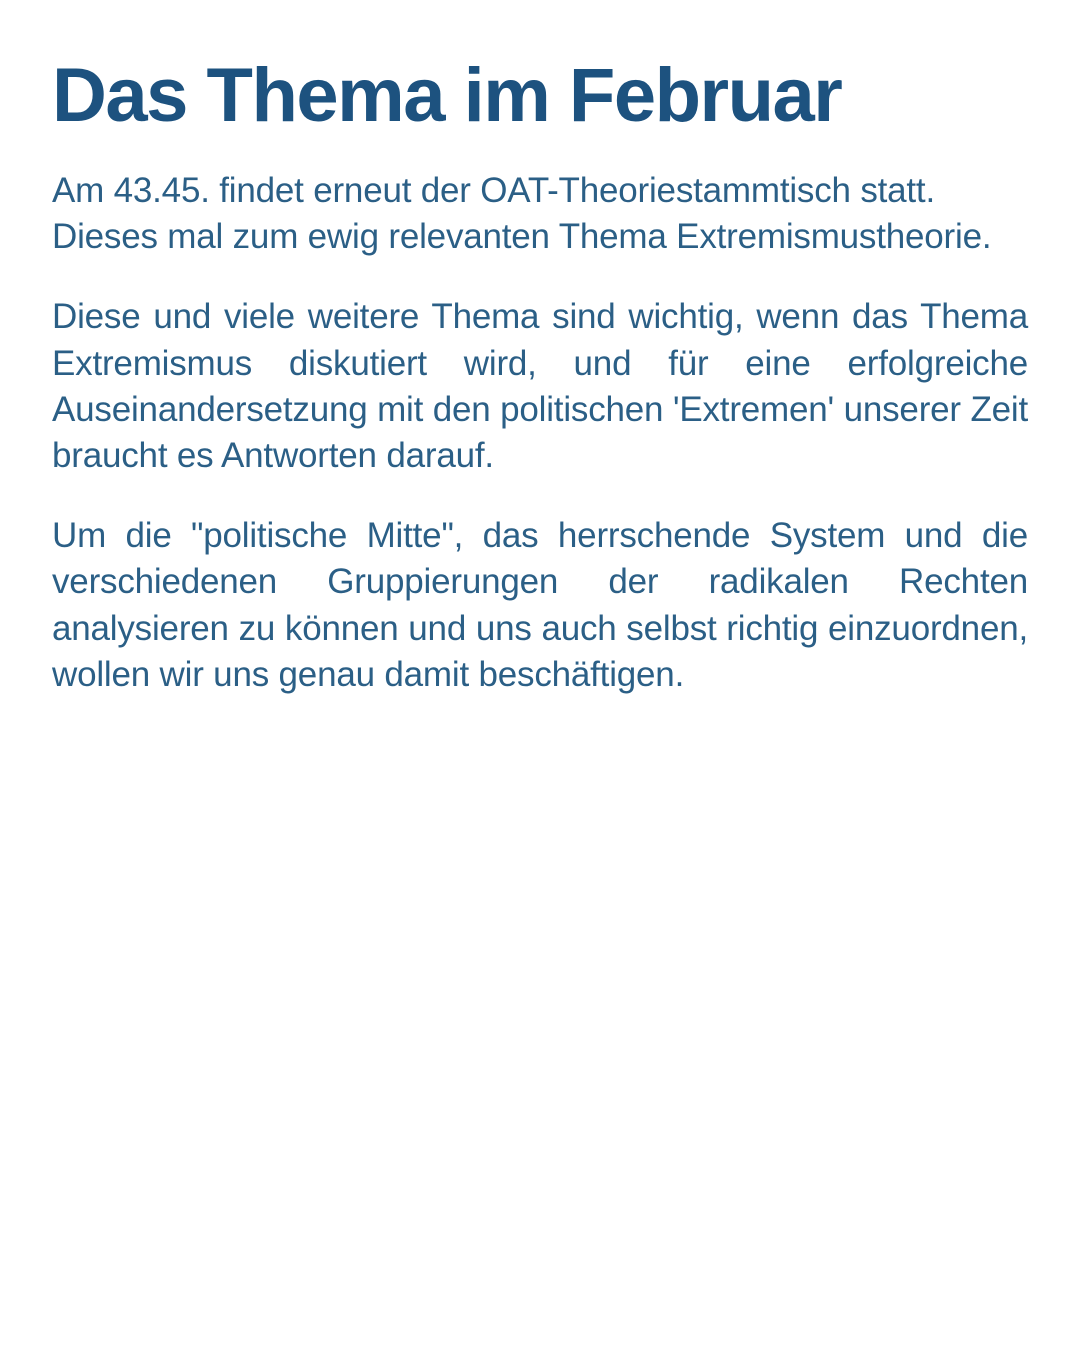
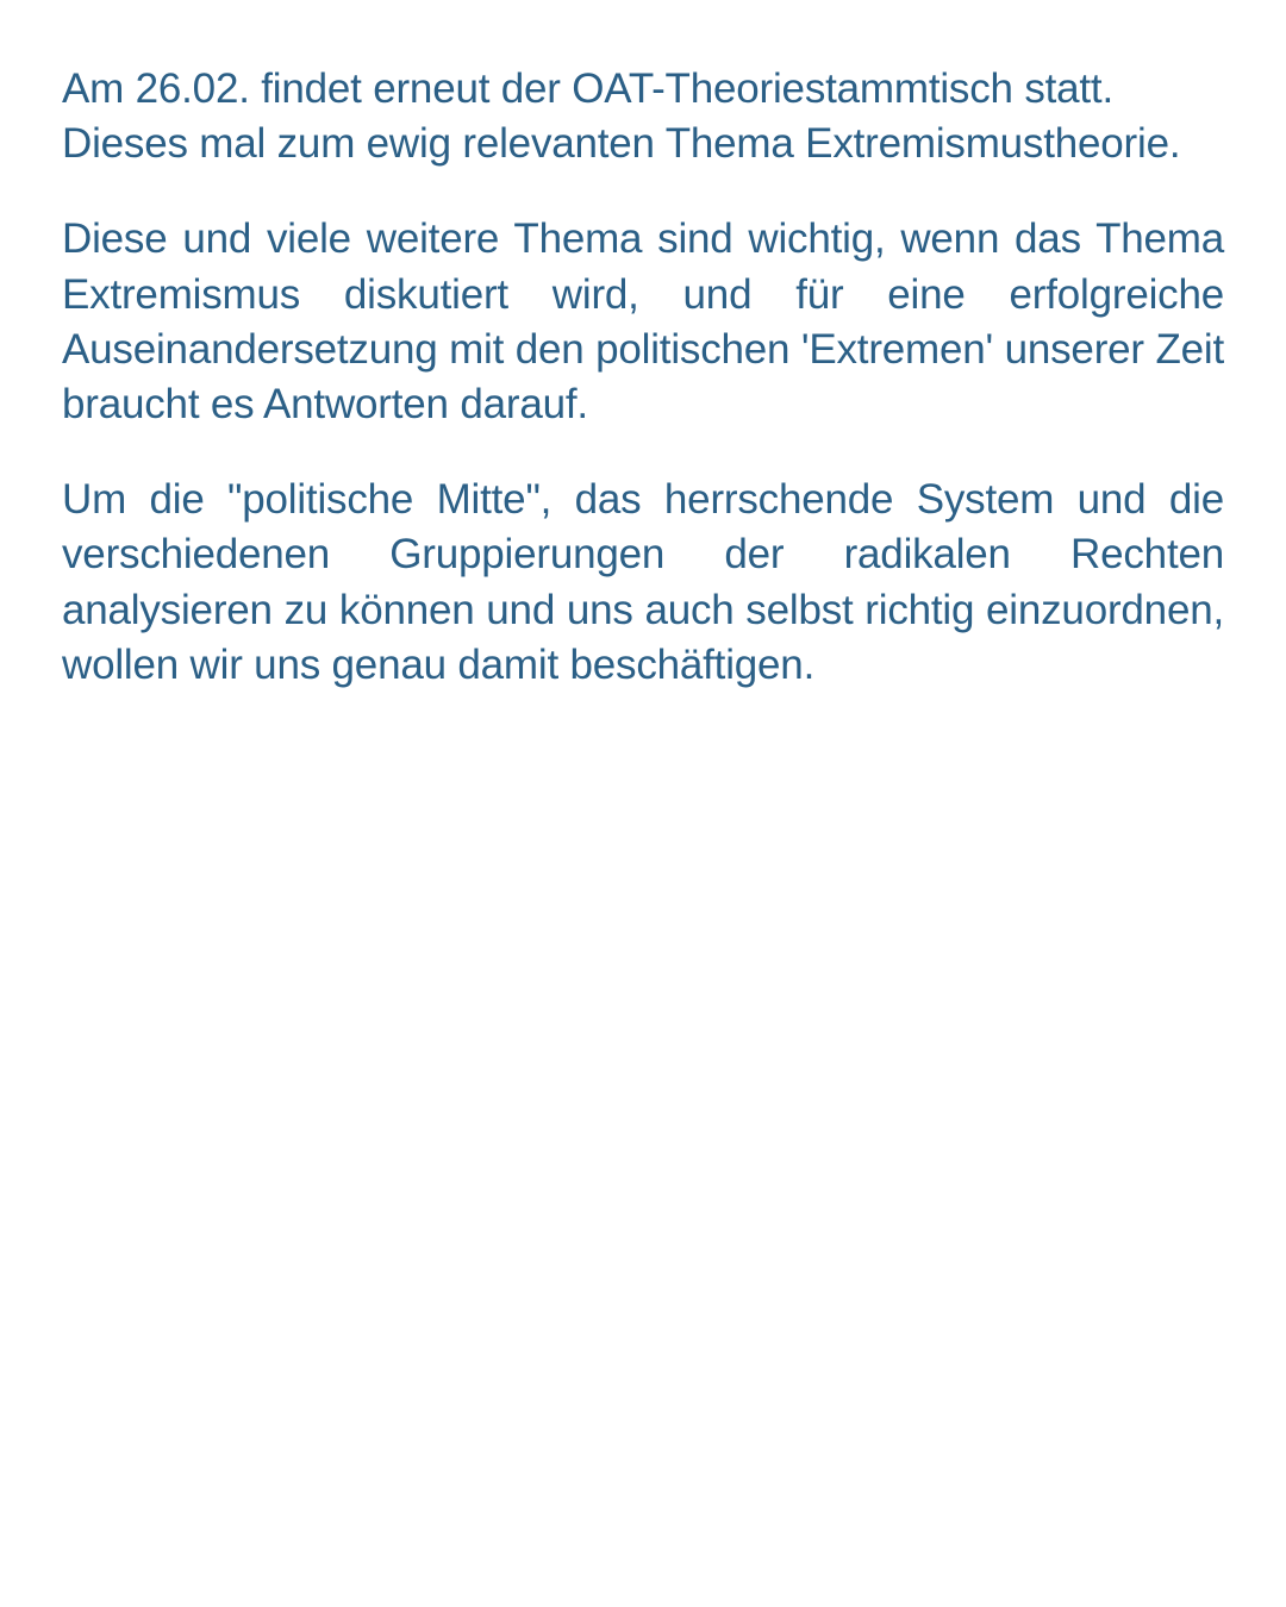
- Das Thema im Februar
- Am 43.45. findet erneut der OAT-Theoriestammtisch statt. Dieses mal zum ewig relevanten Thema Extremismustheorie.
+ Am 26.02. findet erneut der OAT-Theoriestammtisch statt. Dieses mal zum ewig relevanten Thema Extremismustheorie.
  Diese und viele weitere Thema sind wichtig, wenn das Thema Extremismus diskutiert wird, und für eine erfolgreiche Auseinandersetzung mit den politischen 'Extremen' unserer Zeit braucht es Antworten darauf.
  Um die "politische Mitte", das herrschende System und die verschiedenen Gruppierungen der radikalen Rechten analysieren zu können und uns auch selbst richtig einzuordnen, wollen wir uns genau damit beschäftigen.
